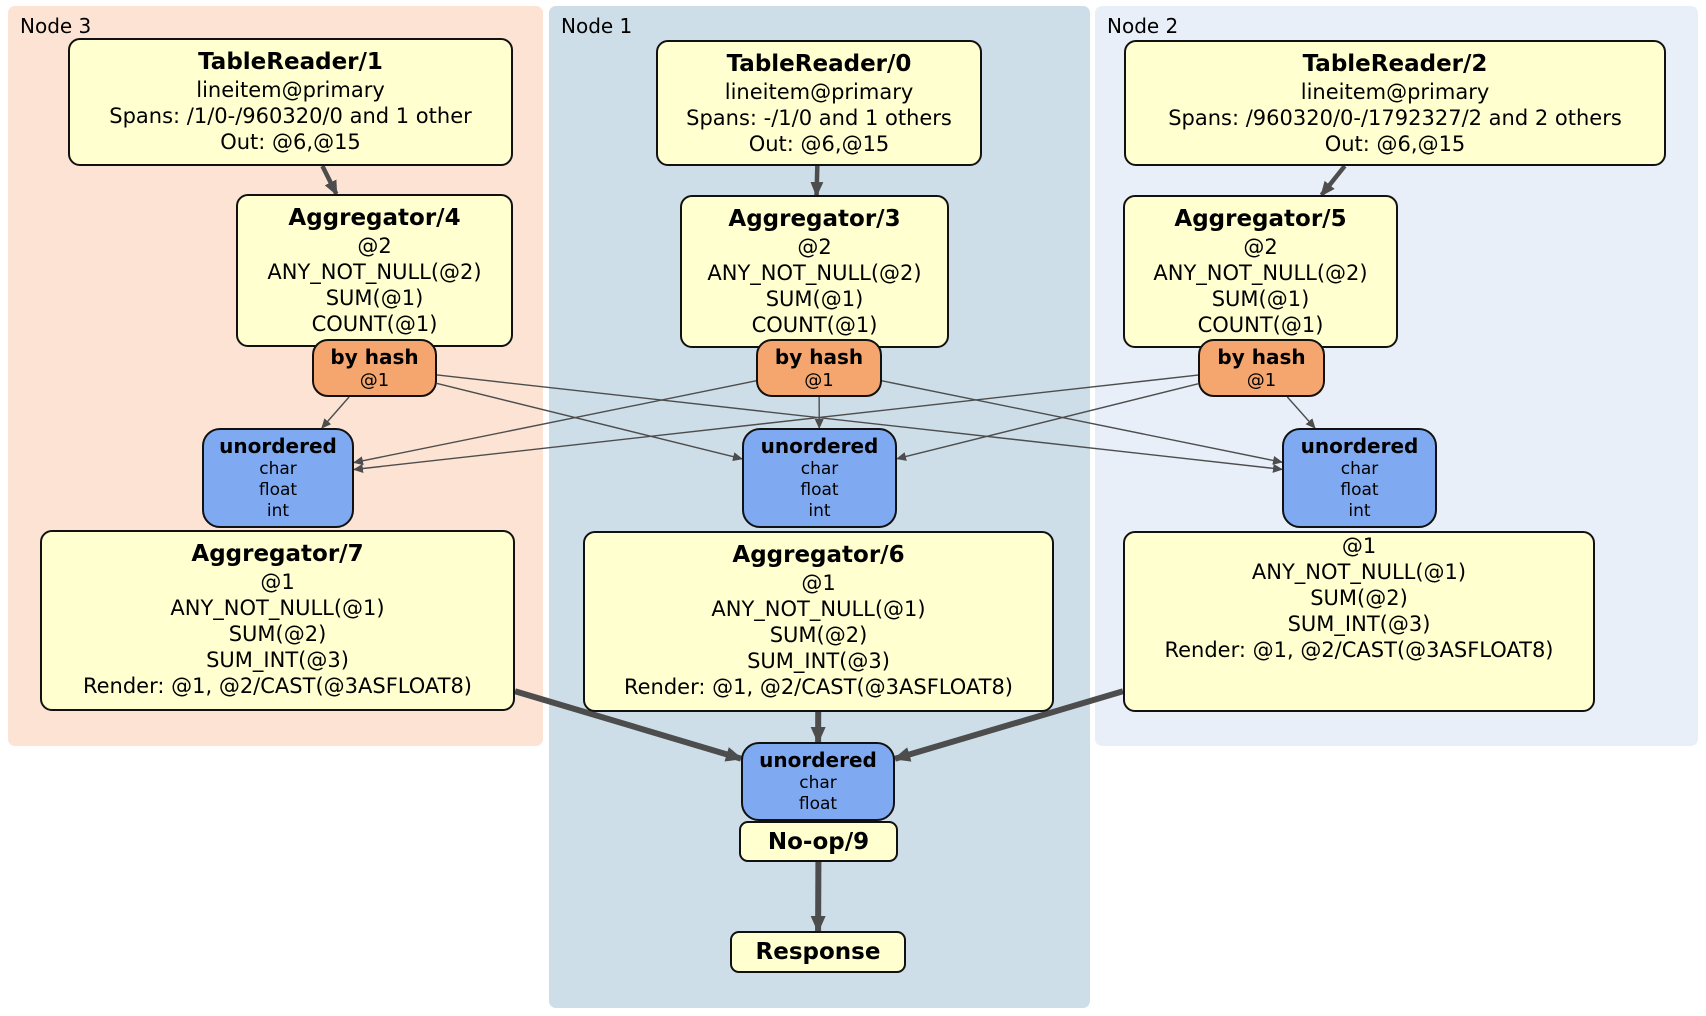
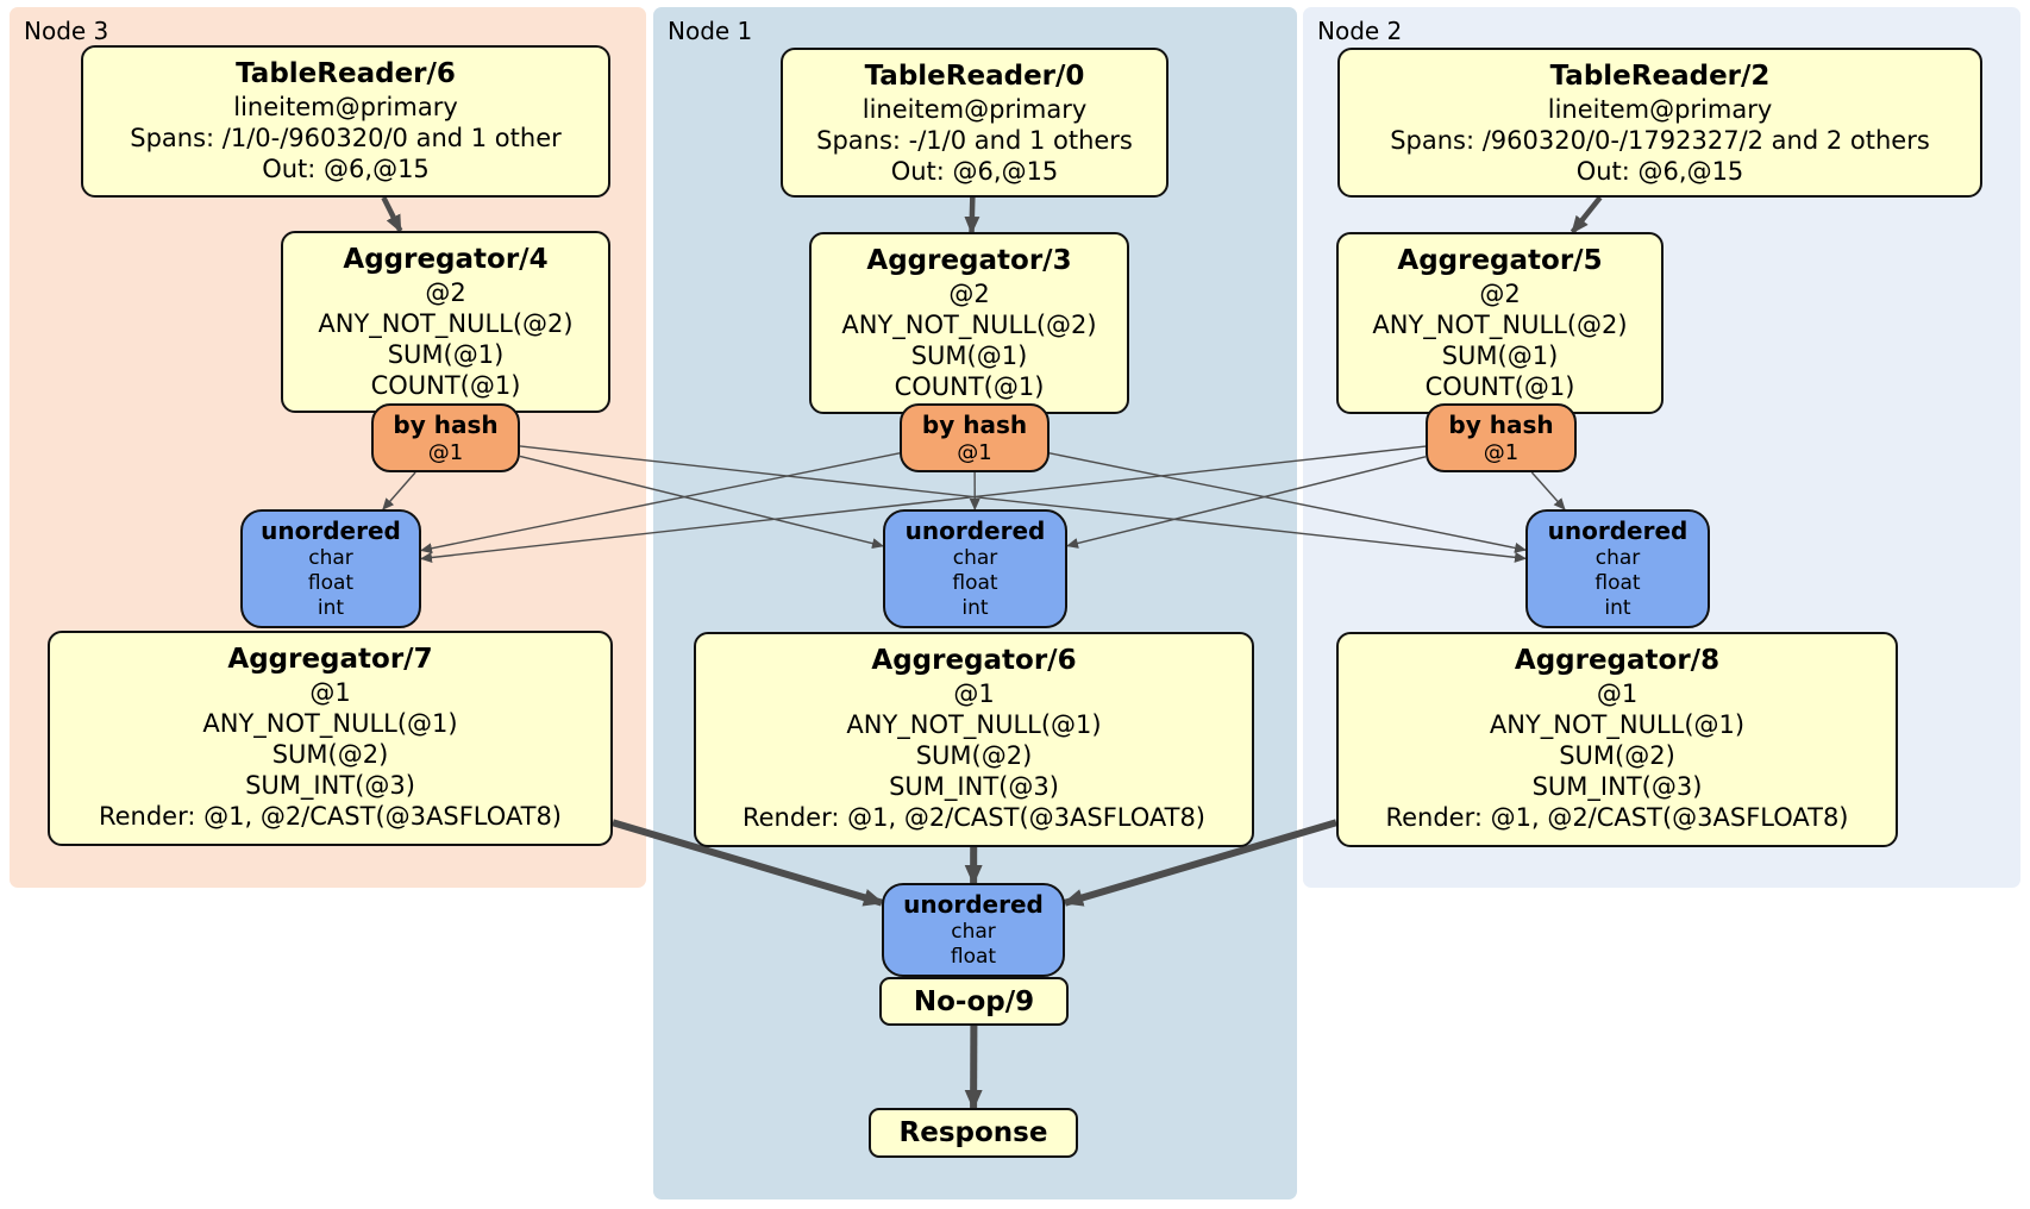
  Node 3
  Node 1
  Node 2
- TableReader/1
+ TableReader/6
  lineitem@primary
  Spans: /1/0-/960320/0 and 1 other
  Out: @6,@15
  TableReader/0
  lineitem@primary
  Spans: -/1/0 and 1 others
  Out: @6,@15
  TableReader/2
  lineitem@primary
  Spans: /960320/0-/1792327/2 and 2 others
  Out: @6,@15
  Aggregator/4
  @2
  ANY_NOT_NULL(@2)
  SUM(@1)
  COUNT(@1)
  Aggregator/3
  @2
  ANY_NOT_NULL(@2)
  SUM(@1)
  COUNT(@1)
  Aggregator/5
  @2
  ANY_NOT_NULL(@2)
  SUM(@1)
  COUNT(@1)
  Aggregator/7
  @1
  ANY_NOT_NULL(@1)
  SUM(@2)
  SUM_INT(@3)
  Render: @1, @2/CAST(@3ASFLOAT8)
  Aggregator/6
  @1
  ANY_NOT_NULL(@1)
  SUM(@2)
  SUM_INT(@3)
  Render: @1, @2/CAST(@3ASFLOAT8)
+ Aggregator/8
  @1
  ANY_NOT_NULL(@1)
  SUM(@2)
  SUM_INT(@3)
  Render: @1, @2/CAST(@3ASFLOAT8)
  No-op/9
  Response
  by hash
  @1
  by hash
  @1
  by hash
  @1
  unordered
  char
  float
  int
  unordered
  char
  float
  int
  unordered
  char
  float
  int
  unordered
  char
  float
